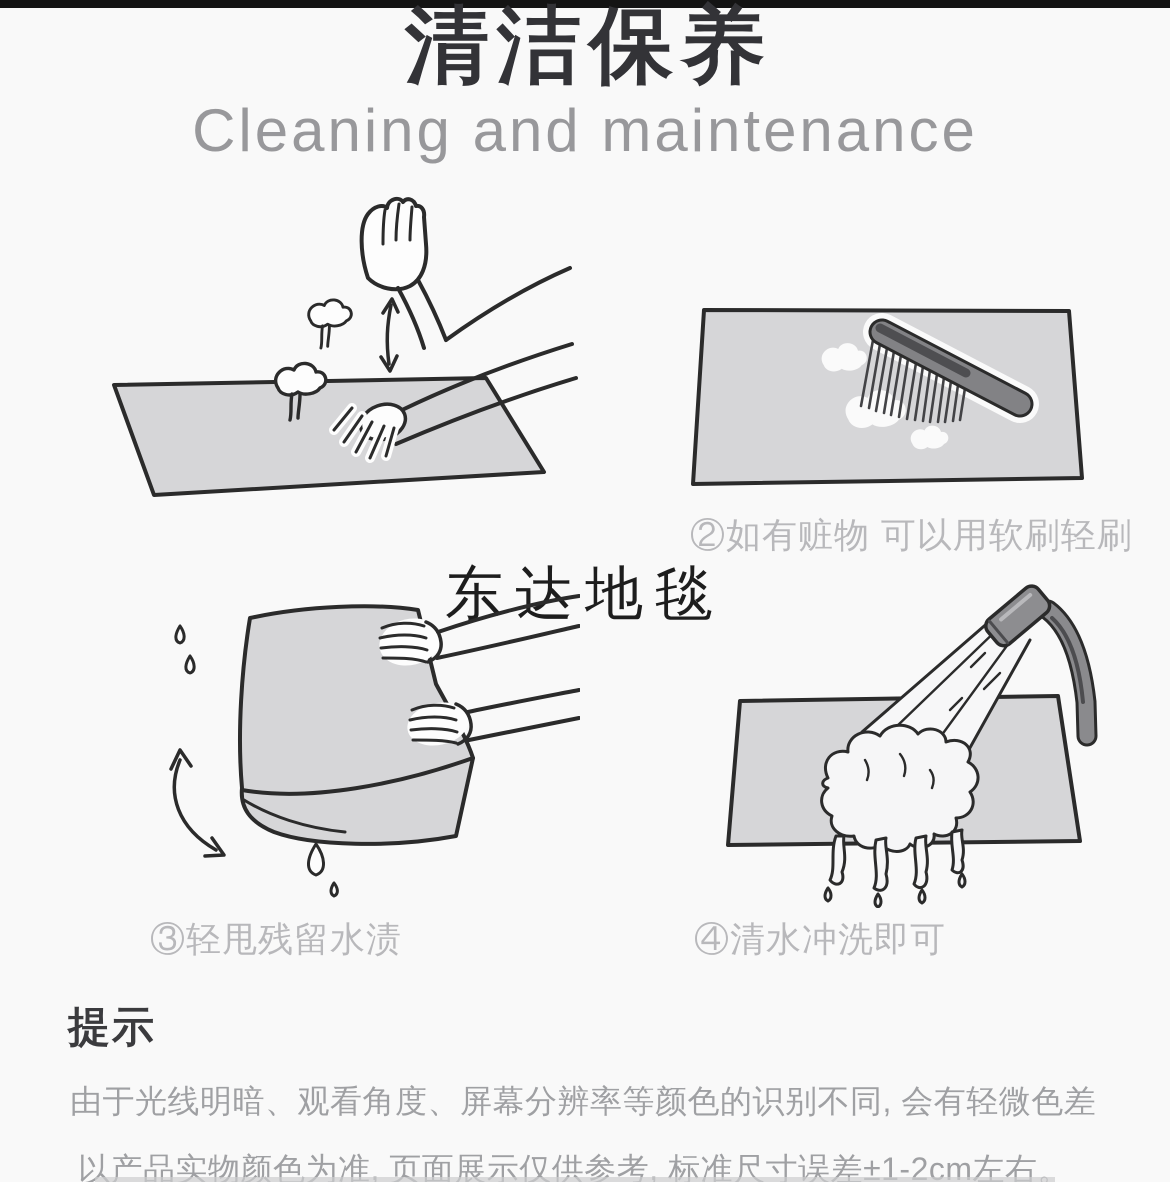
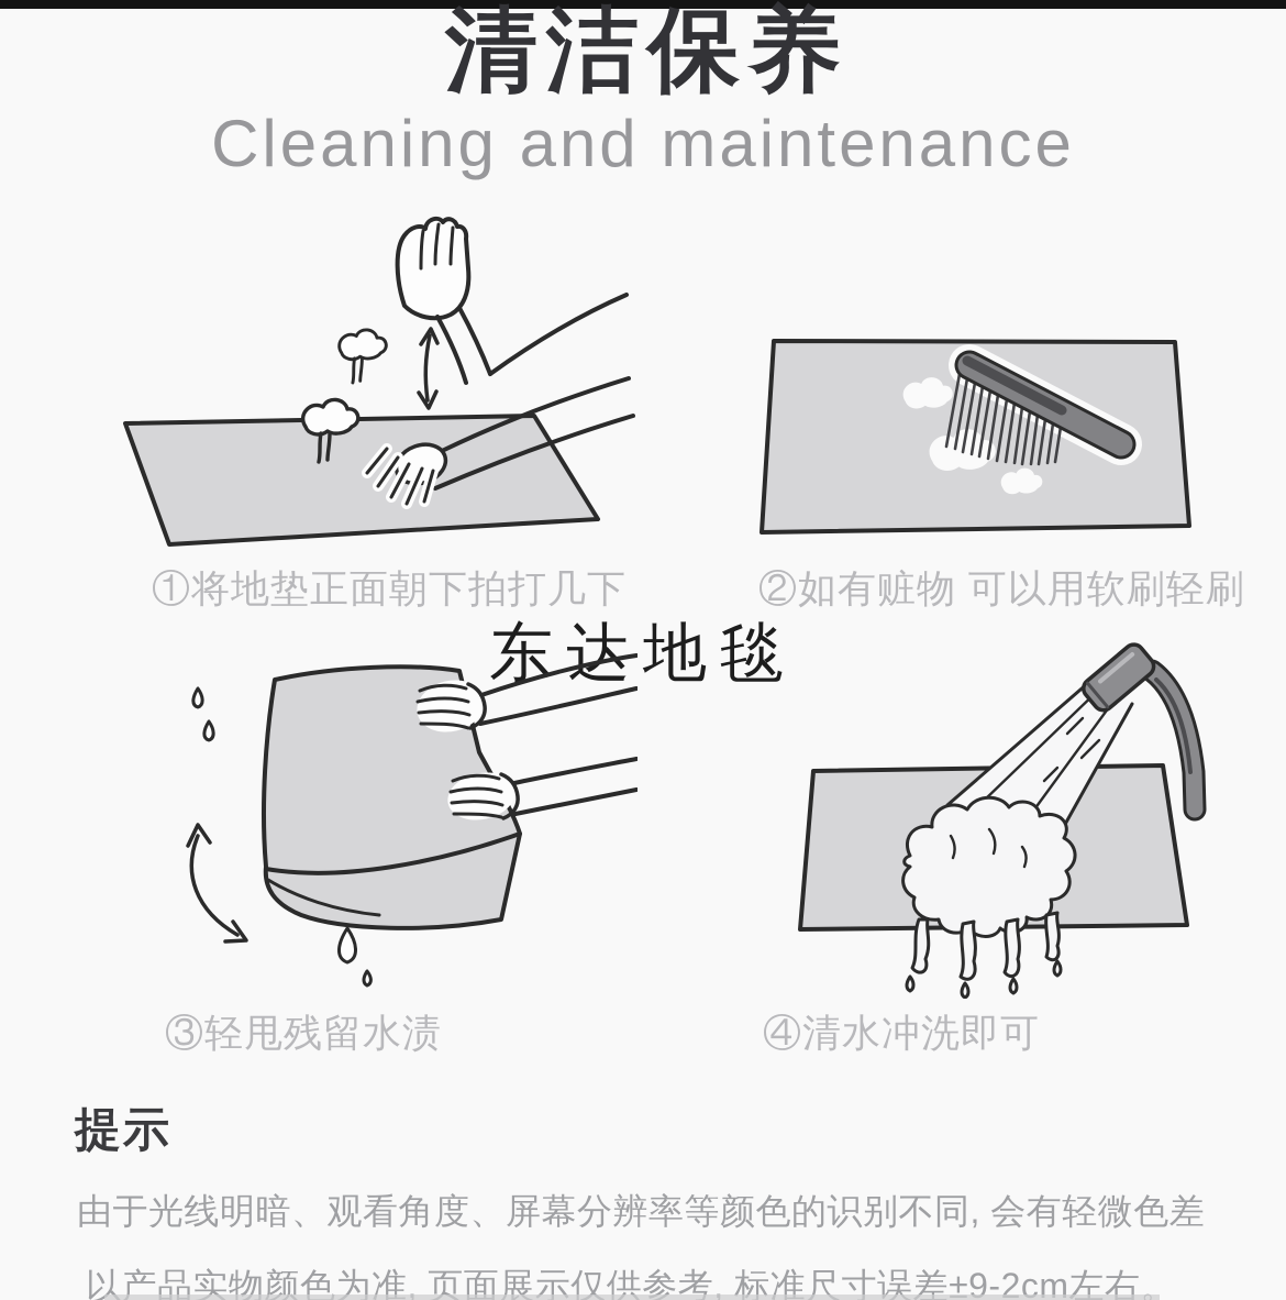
  清洁保养
  Cleaning and maintenance
+ ①将地垫正面朝下拍打几下
  ②如有赃物 可以用软刷轻刷
  东达地毯
  ③轻甩残留水渍
  ④清水冲洗即可
  提示
  由于光线明暗、观看角度、屏幕分辨率等颜色的识别不同, 会有轻微色差
- 以产品实物颜色为准, 页面展示仅供参考, 标准尺寸误差±1-2cm左右。
+ 以产品实物颜色为准, 页面展示仅供参考, 标准尺寸误差±9-2cm左右。
